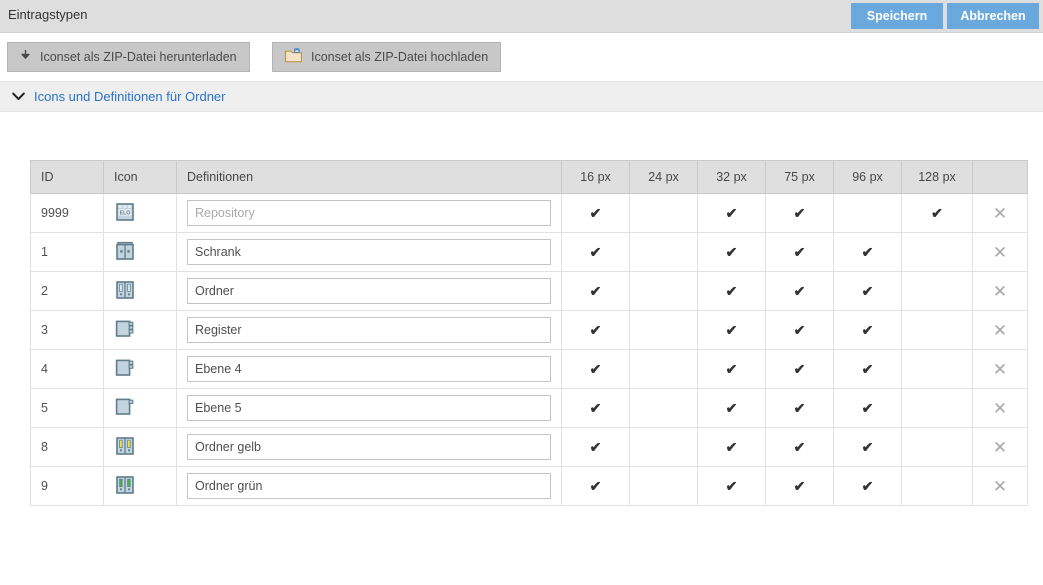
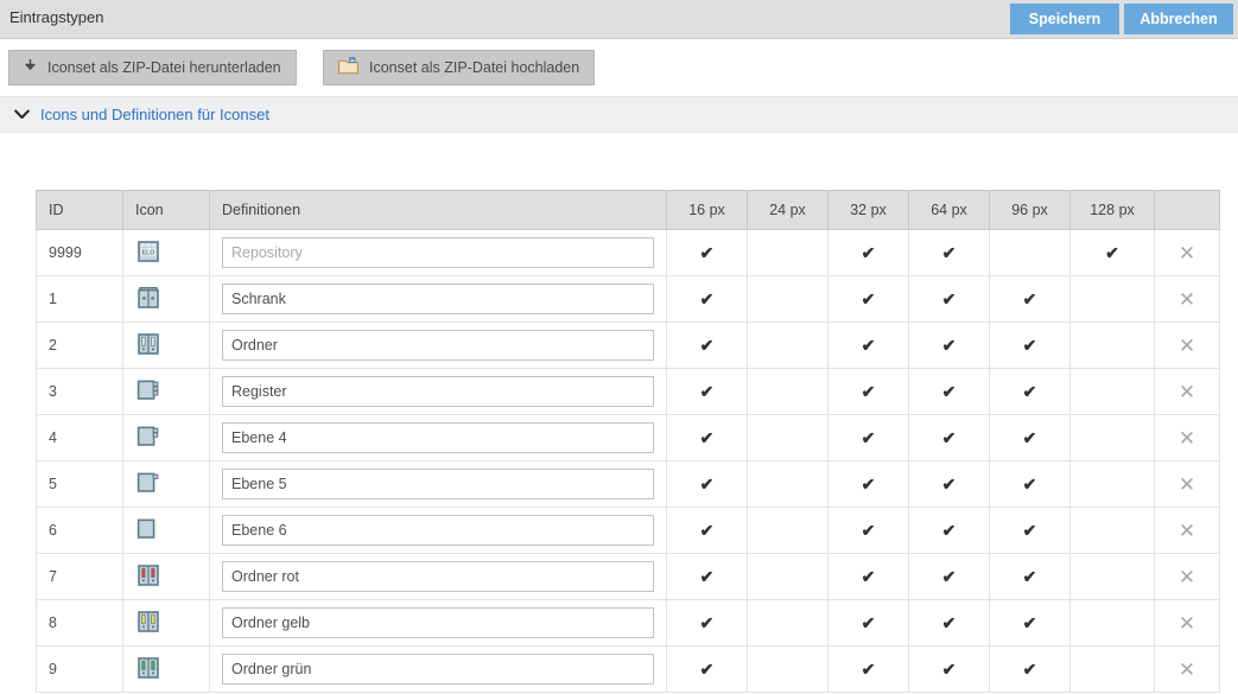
  Eintragstypen
  Speichern
  Abbrechen
  Iconset als ZIP-Datei herunterladen
  Iconset als ZIP-Datei hochladen
- Icons und Definitionen für Ordner
+ Icons und Definitionen für Iconset
- ID	Icon	Definitionen	16 px	24 px	32 px	75 px	96 px	128 px
+ ID	Icon	Definitionen	16 px	24 px	32 px	64 px	96 px	128 px
  9999		Repository	✔		✔	✔		✔	✕
  1		Schrank	✔		✔	✔	✔		✕
  2		Ordner	✔		✔	✔	✔		✕
  3		Register	✔		✔	✔	✔		✕
  4		Ebene 4	✔		✔	✔	✔		✕
  5		Ebene 5	✔		✔	✔	✔		✕
+ 6		Ebene 6	✔		✔	✔	✔		✕
+ 7		Ordner rot	✔		✔	✔	✔		✕
  8		Ordner gelb	✔		✔	✔	✔		✕
  9		Ordner grün	✔		✔	✔	✔		✕
